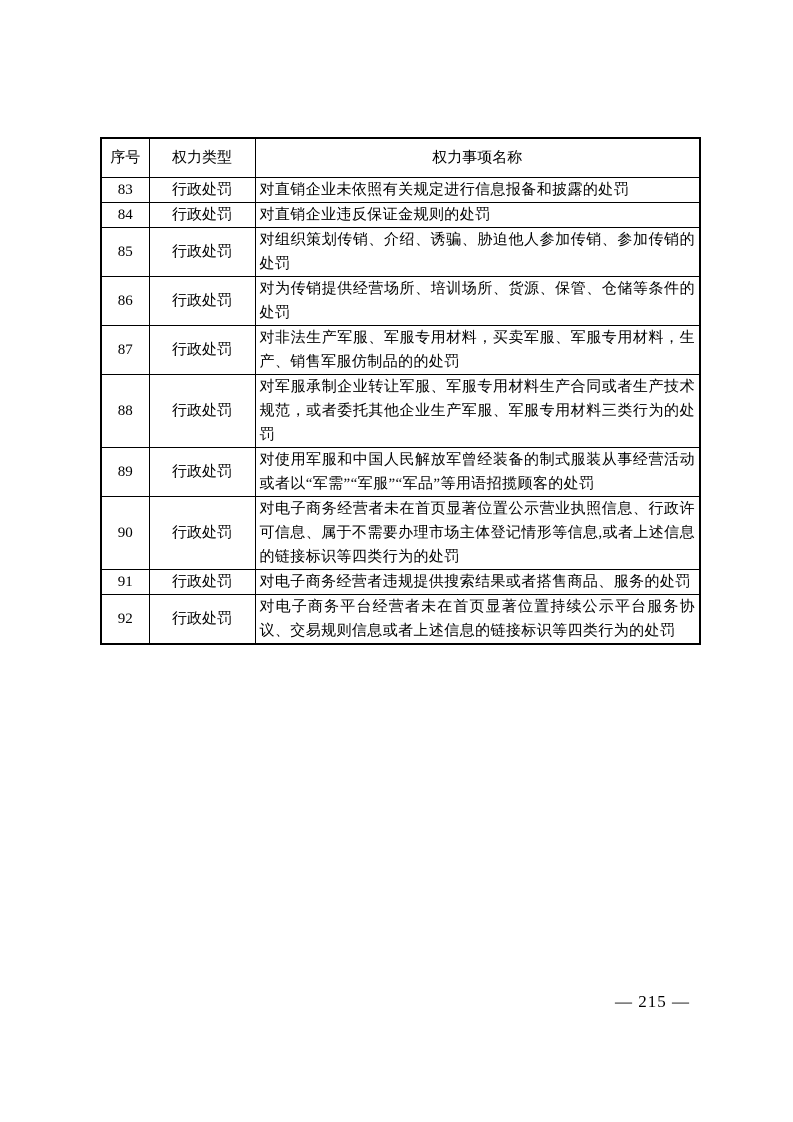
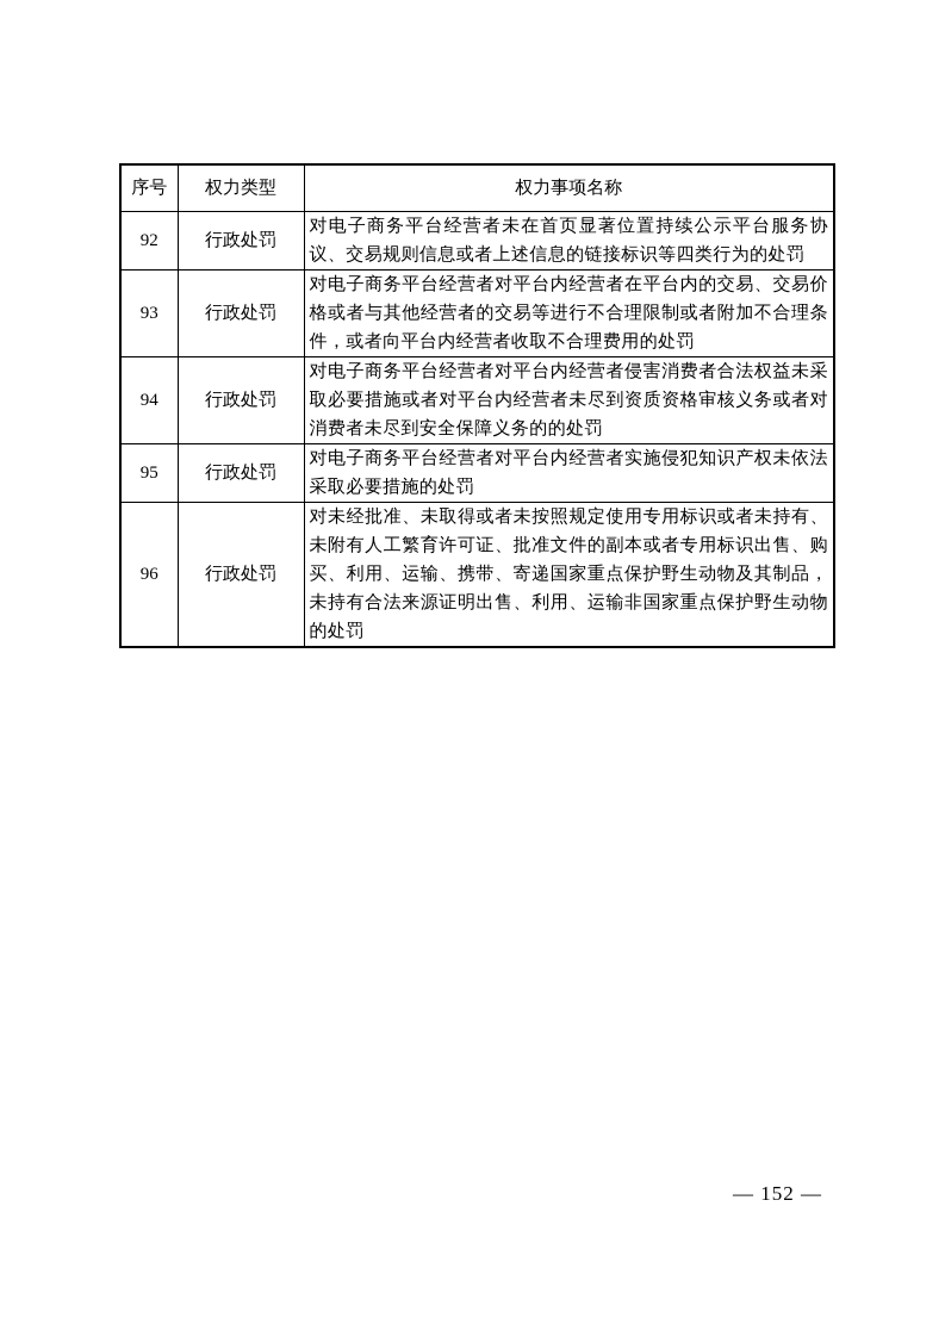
  序号	权力类型	权力事项名称
- 83	行政处罚	对直销企业未依照有关规定进行信息报备和披露的处罚
- 84	行政处罚	对直销企业违反保证金规则的处罚
- 85	行政处罚	对组织策划传销、介绍、诱骗、胁迫他人参加传销、参加传销的处罚
- 86	行政处罚	对为传销提供经营场所、培训场所、货源、保管、仓储等条件的处罚
- 87	行政处罚	对非法生产军服、军服专用材料，买卖军服、军服专用材料，生产、销售军服仿制品的的处罚
- 88	行政处罚	对军服承制企业转让军服、军服专用材料生产合同或者生产技术规范，或者委托其他企业生产军服、军服专用材料三类行为的处罚
- 89	行政处罚	对使用军服和中国人民解放军曾经装备的制式服装从事经营活动或者以“军需”“军服”“军品”等用语招揽顾客的处罚
- 90	行政处罚	对电子商务经营者未在首页显著位置公示营业执照信息、行政许可信息、属于不需要办理市场主体登记情形等信息,或者上述信息的链接标识等四类行为的处罚
- 91	行政处罚	对电子商务经营者违规提供搜索结果或者搭售商品、服务的处罚
  92	行政处罚	对电子商务平台经营者未在首页显著位置持续公示平台服务协议、交易规则信息或者上述信息的链接标识等四类行为的处罚
+ 93	行政处罚	对电子商务平台经营者对平台内经营者在平台内的交易、交易价格或者与其他经营者的交易等进行不合理限制或者附加不合理条件，或者向平台内经营者收取不合理费用的处罚
+ 94	行政处罚	对电子商务平台经营者对平台内经营者侵害消费者合法权益未采取必要措施或者对平台内经营者未尽到资质资格审核义务或者对消费者未尽到安全保障义务的的处罚
+ 95	行政处罚	对电子商务平台经营者对平台内经营者实施侵犯知识产权未依法采取必要措施的处罚
+ 96	行政处罚	对未经批准、未取得或者未按照规定使用专用标识或者未持有、未附有人工繁育许可证、批准文件的副本或者专用标识出售、购买、利用、运输、携带、寄递国家重点保护野生动物及其制品，未持有合法来源证明出售、利用、运输非国家重点保护野生动物的处罚
- — 215 —
+ — 152 —
